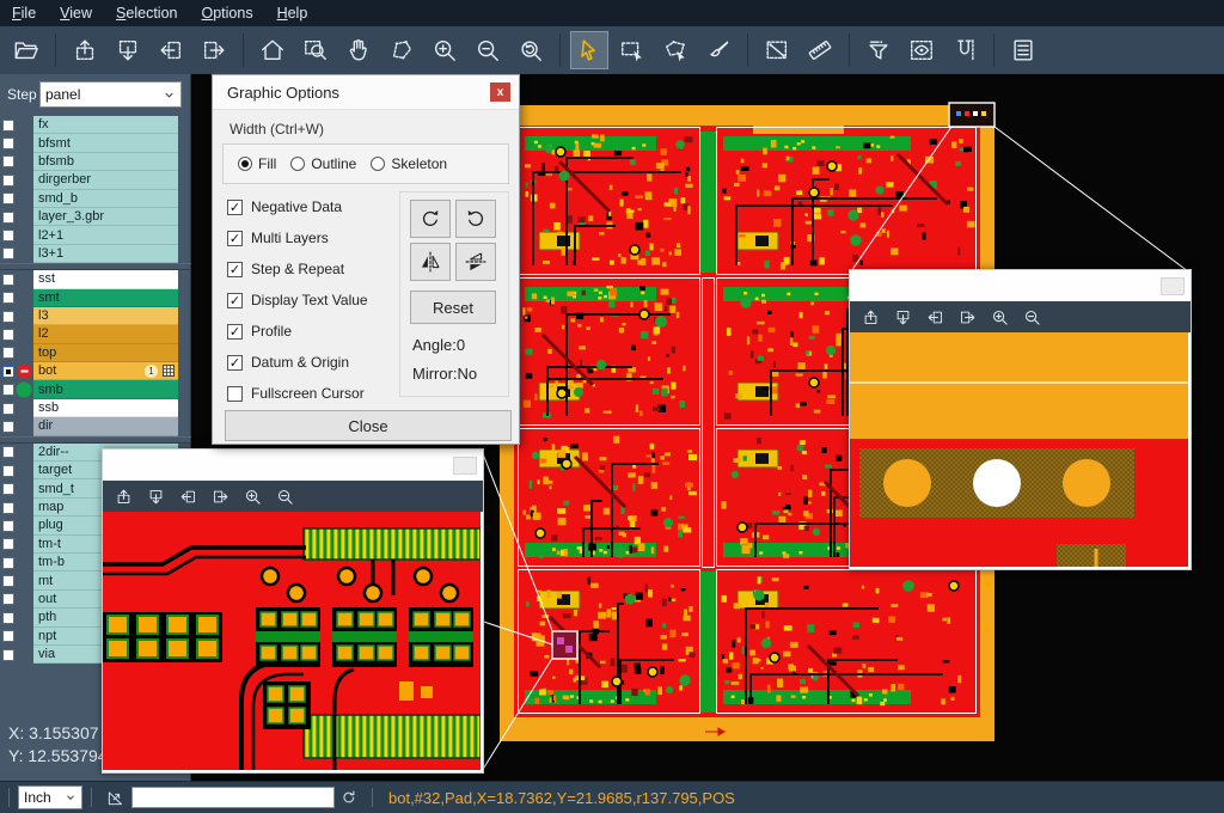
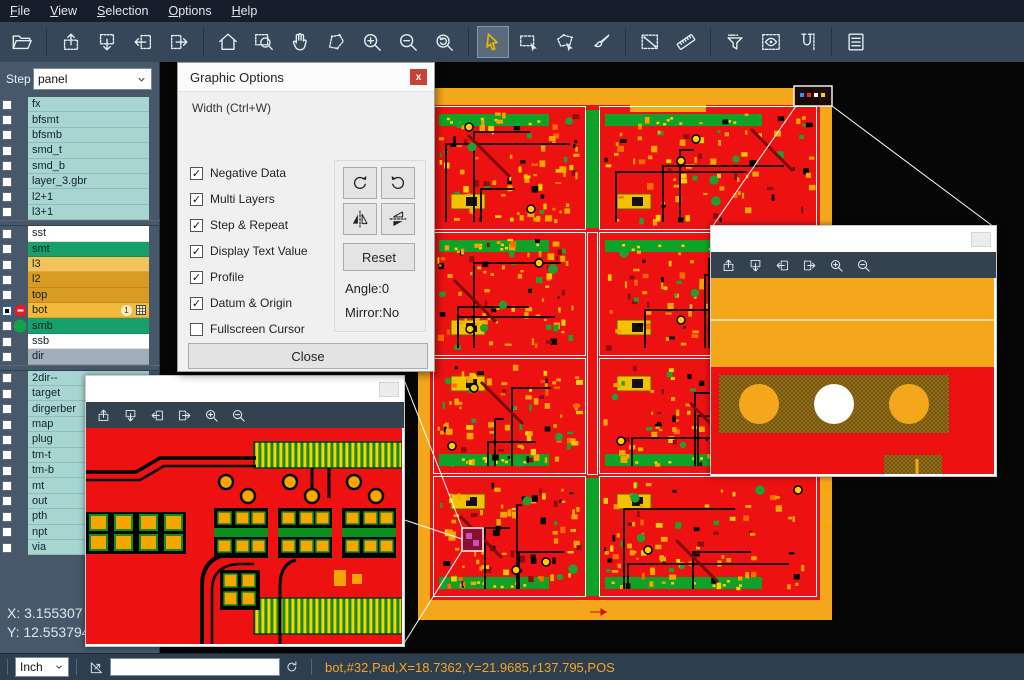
  File
  View
  Selection
  Options
  Help
  Step
  panel
  fx
  bfsmt
  bfsmb
- dirgerber
+ smd_t
  smd_b
  layer_3.gbr
  l2+1
  l3+1
  sst
  smt
  l3
  l2
  top
  bot
  1
  smb
  ssb
  dir
  2dir--
  target
- smd_t
+ dirgerber
  map
  plug
  tm-t
  tm-b
  mt
  out
  pth
  npt
  via
  X: 3.155307
  Y: 12.55379
  Graphic Options
  x
  Width (Ctrl+W)
- Fill
- Outline
- Skeleton
  ✓
  Negative Data
  ✓
  Multi Layers
  ✓
  Step & Repeat
  ✓
  Display Text Value
  ✓
  Profile
  ✓
  Datum & Origin
  Fullscreen Cursor
  Reset
  Angle:0
  Mirror:No
  Close
  Inch
  bot,#32,Pad,X=18.7362,Y=21.9685,r137.795,POS
